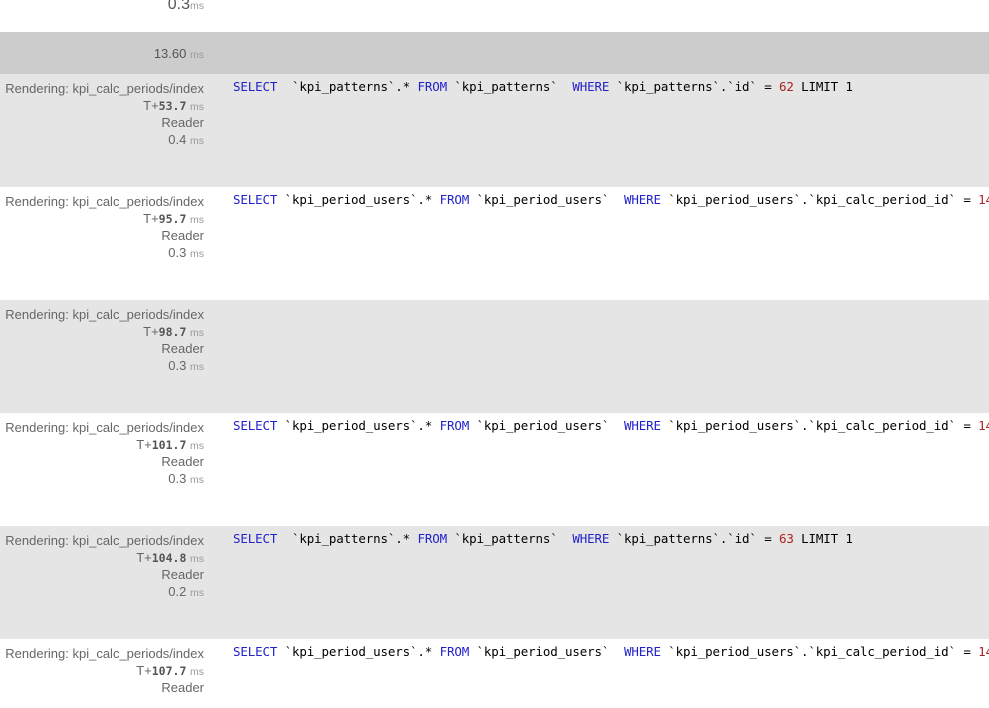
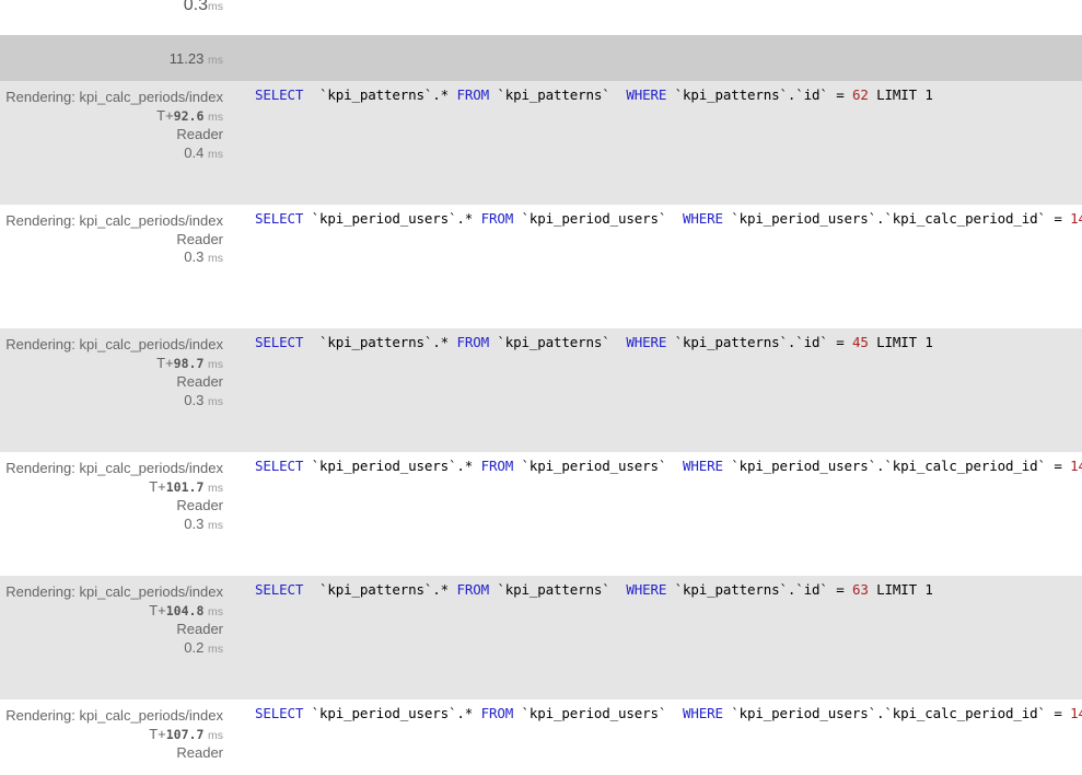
  0.3ms
- 13.60 ms
+ 11.23 ms
  Rendering: kpi_calc_periods/index
- T+53.7 ms
+ T+92.6 ms
  Reader
  0.4 ms
  SELECT `kpi_patterns`.* FROM `kpi_patterns` WHERE `kpi_patterns`.`id` = 62 LIMIT 1
  Rendering: kpi_calc_periods/index
- T+95.7 ms
  Reader
  0.3 ms
  SELECT `kpi_period_users`.* FROM `kpi_period_users` WHERE `kpi_period_users`.`kpi_calc_period_id` = 1
  Rendering: kpi_calc_periods/index
  T+98.7 ms
  Reader
  0.3 ms
+ SELECT `kpi_patterns`.* FROM `kpi_patterns` WHERE `kpi_patterns`.`id` = 45 LIMIT 1
  Rendering: kpi_calc_periods/index
  T+101.7 ms
  Reader
  0.3 ms
  SELECT `kpi_period_users`.* FROM `kpi_period_users` WHERE `kpi_period_users`.`kpi_calc_period_id` = 1
  Rendering: kpi_calc_periods/index
  T+104.8 ms
  Reader
  0.2 ms
  SELECT `kpi_patterns`.* FROM `kpi_patterns` WHERE `kpi_patterns`.`id` = 63 LIMIT 1
  Rendering: kpi_calc_periods/index
  T+107.7 ms
  Reader
  SELECT `kpi_period_users`.* FROM `kpi_period_users` WHERE `kpi_period_users`.`kpi_calc_period_id` = 1
